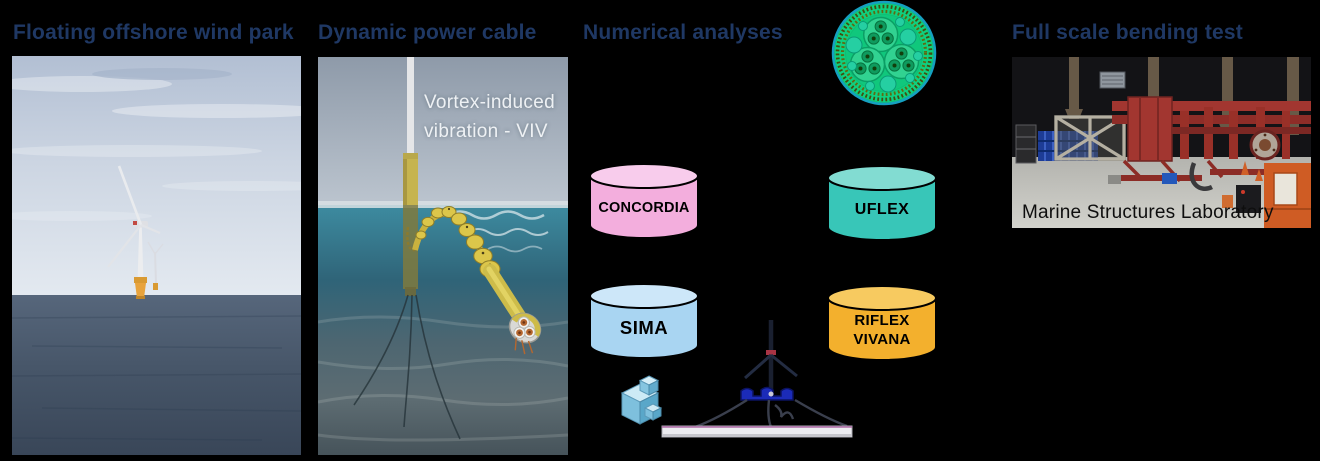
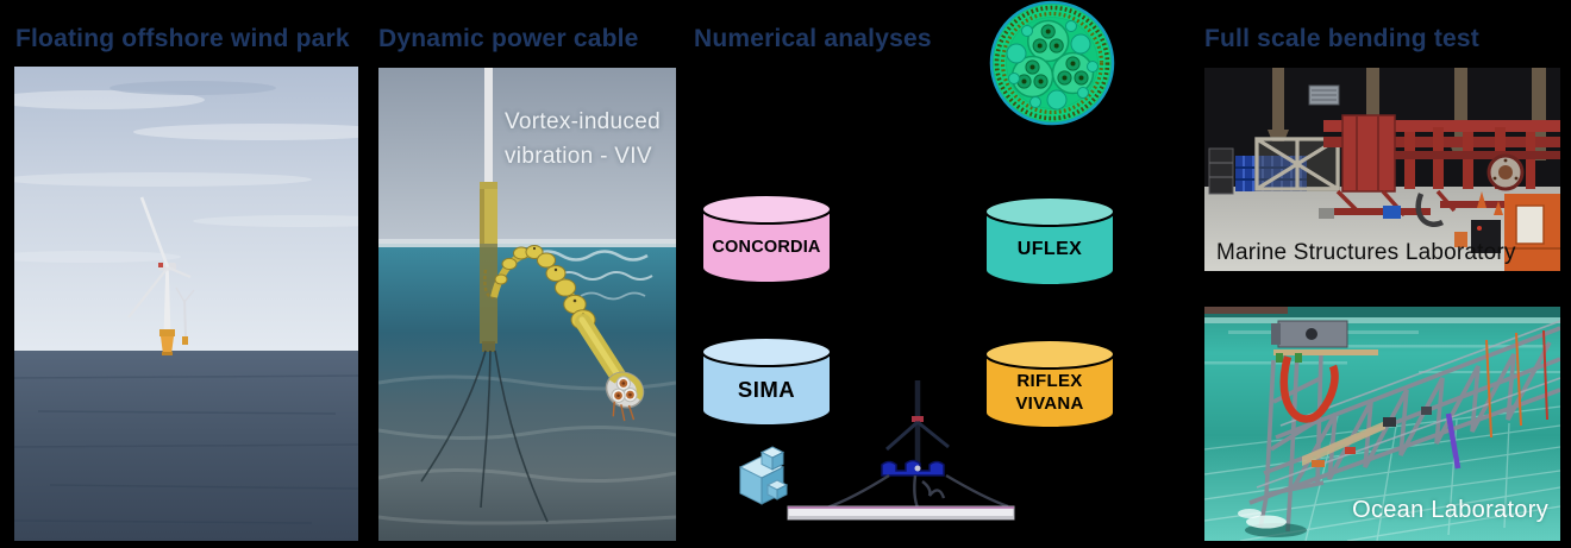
  Floating offshore wind park
  Dynamic power cable
  Vortex-induced
  vibration - VIV
  Numerical analyses
  CONCORDIA
  UFLEX
  SIMA
  RIFLEX
  VIVANA
  Full scale bending test
  Marine Structures Laboratory
+ Ocean Laboratory
